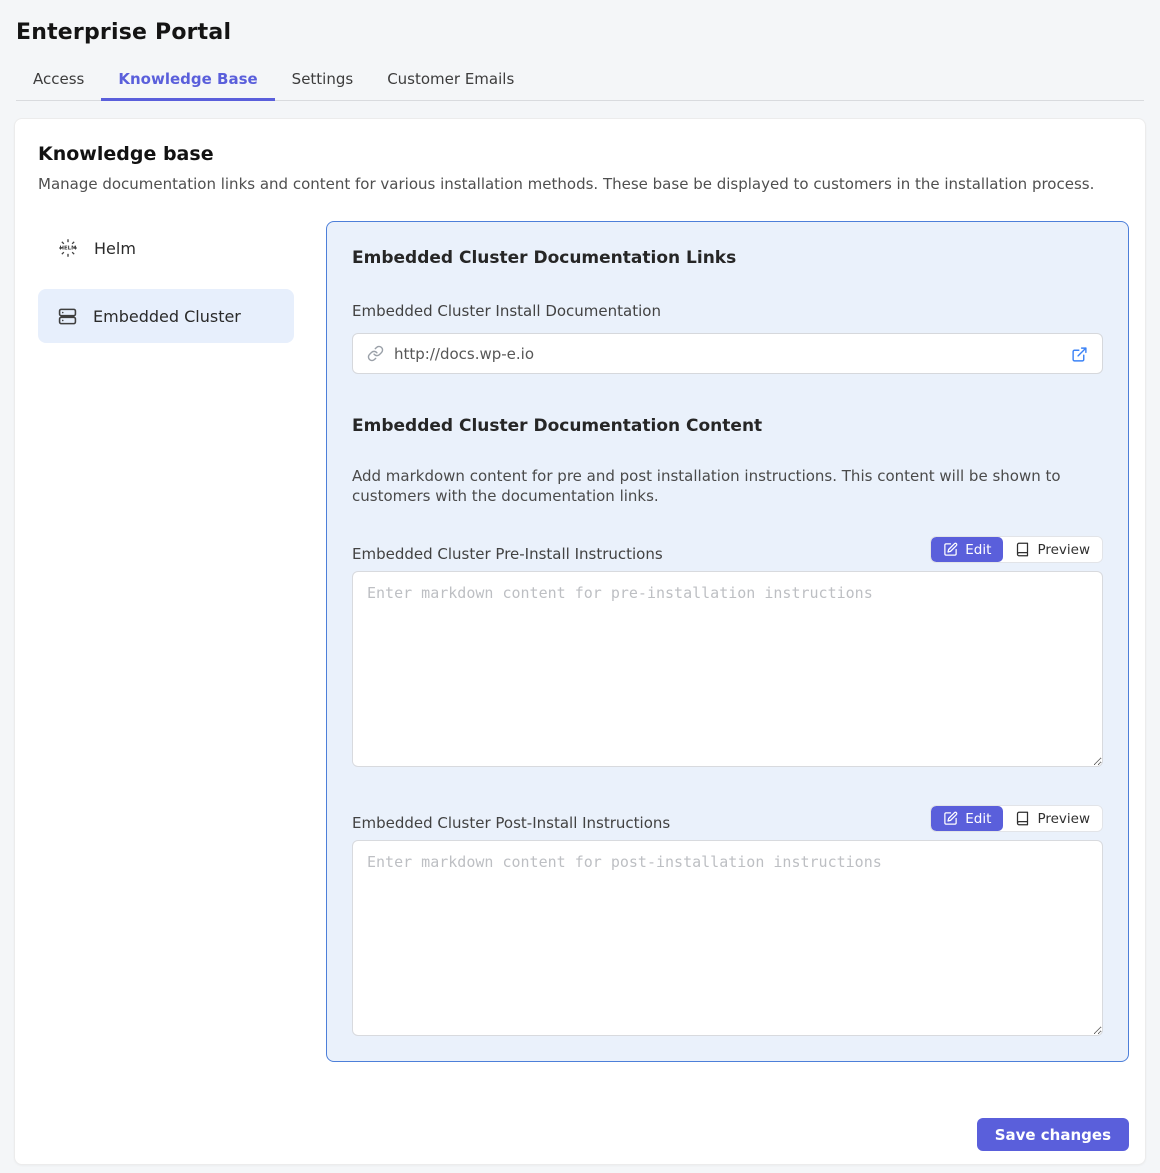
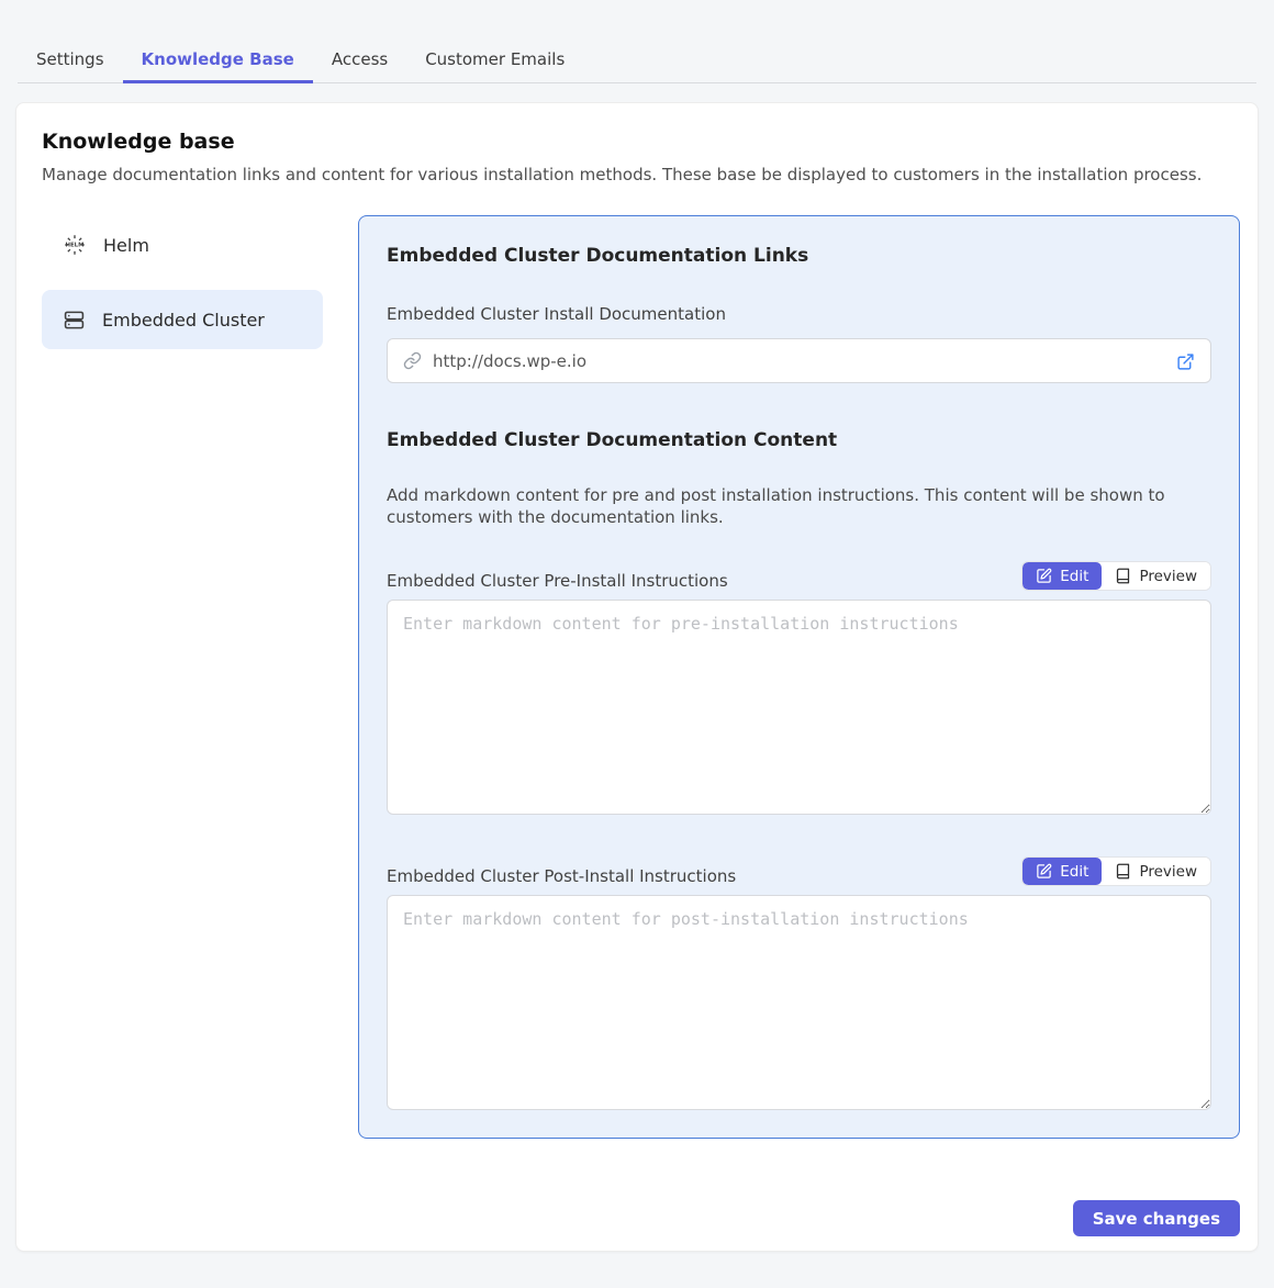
- Enterprise Portal
- Access
+ Settings
  Knowledge Base
- Settings
+ Access
  Customer Emails
  Knowledge base
  Manage documentation links and content for various installation methods. These base be displayed to customers in the installation process.
  Helm
  Embedded Cluster
  Embedded Cluster Documentation Links
  Embedded Cluster Install Documentation
  http://docs.wp-e.io
  Embedded Cluster Documentation Content
  Add markdown content for pre and post installation instructions. This content will be shown to customers with the documentation links.
  Embedded Cluster Pre-Install Instructions
  Edit
  Preview
  Enter markdown content for pre-installation instructions
  Embedded Cluster Post-Install Instructions
  Edit
  Preview
  Enter markdown content for post-installation instructions
  Save changes
